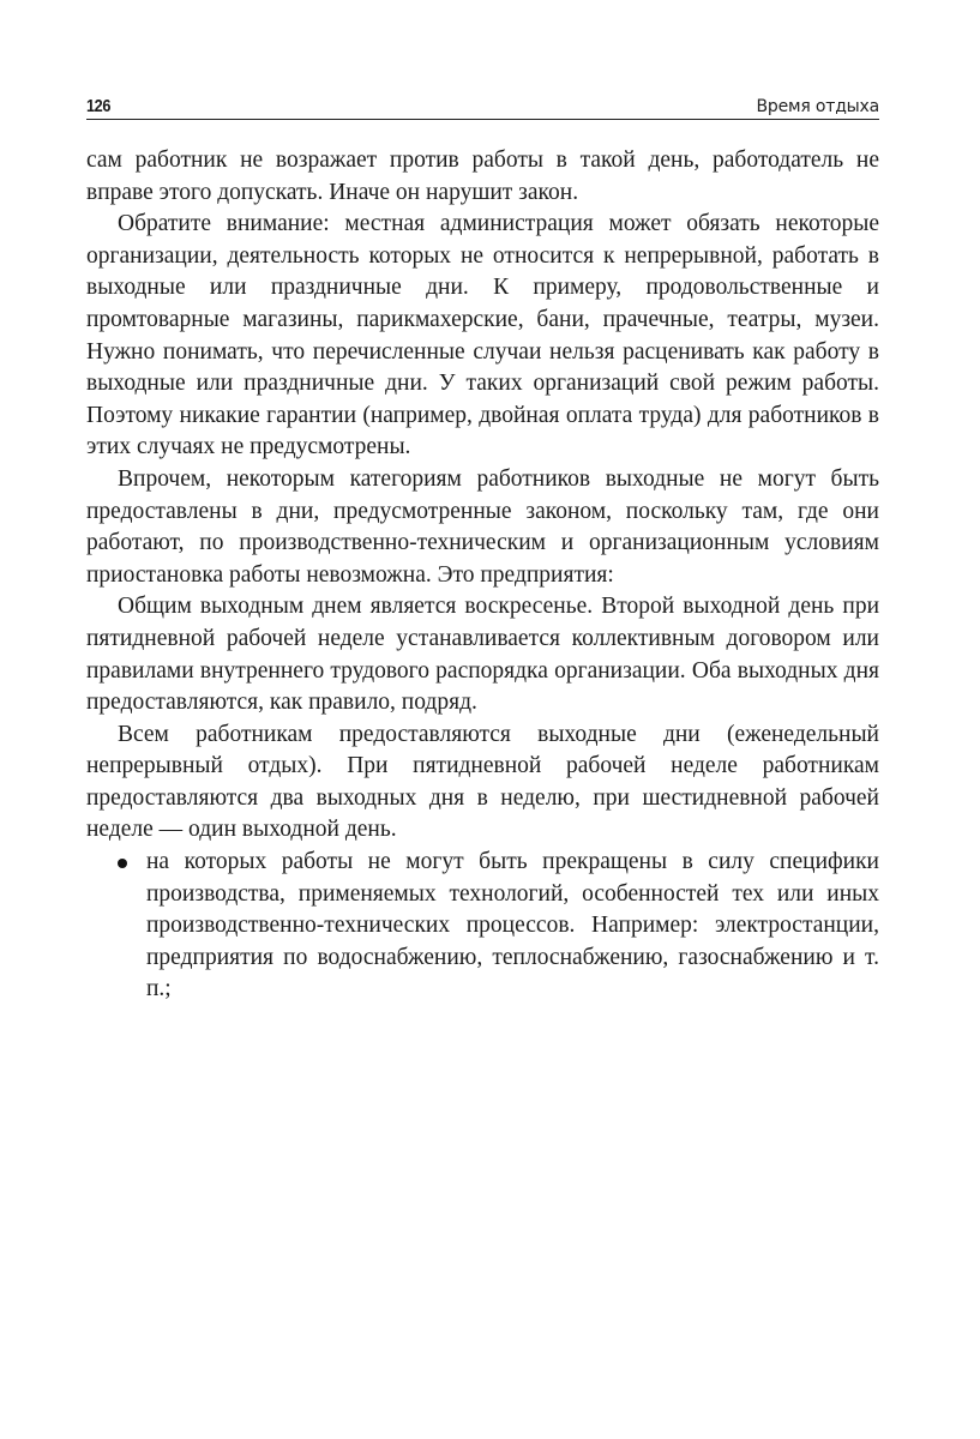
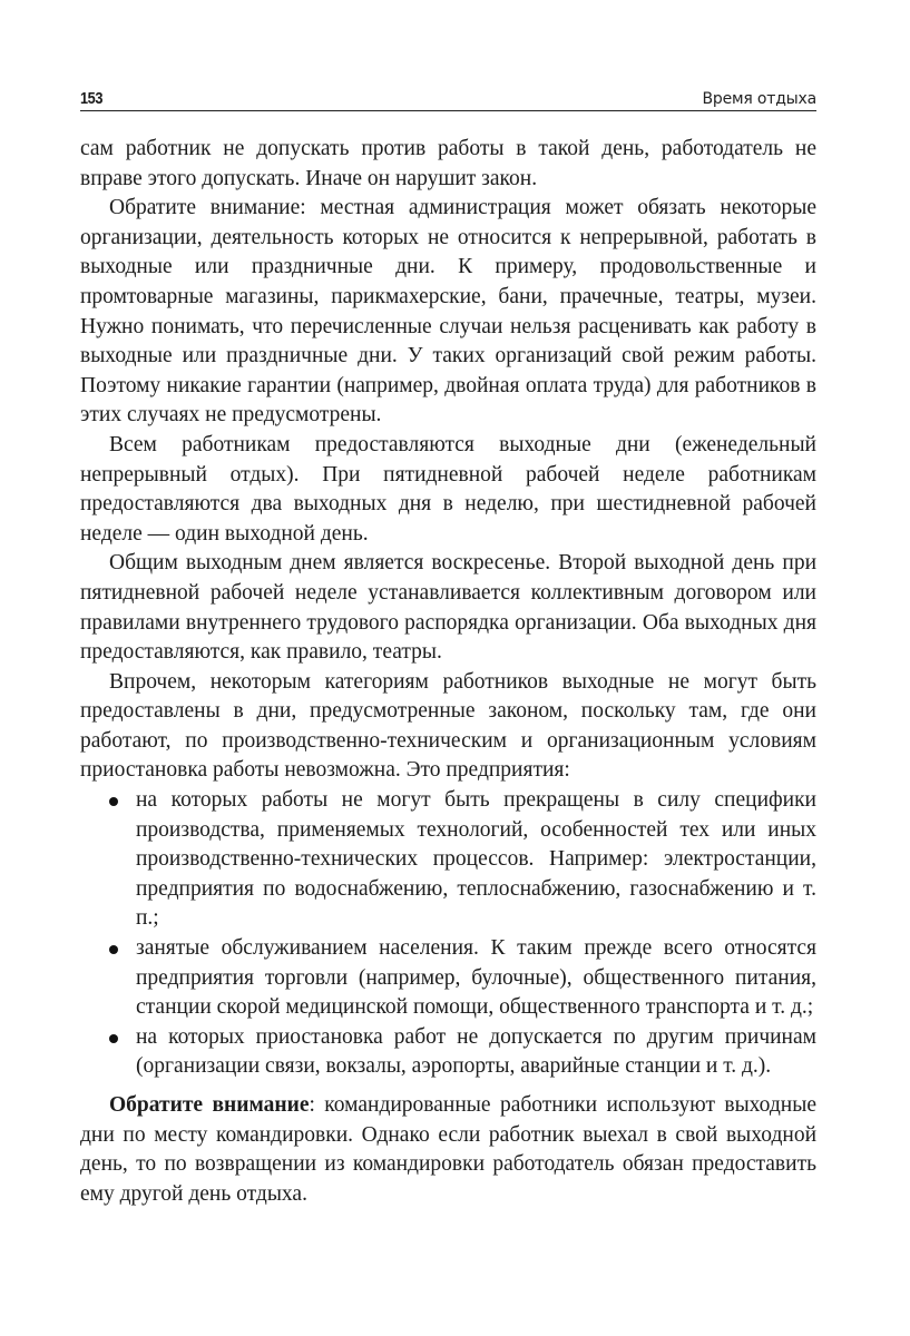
- 126
+ 153
  Время отдыха
- сам работник не возражает против работы в такой день, работодатель не вправе этого допускать. Иначе он нарушит закон.
+ сам работник не допускать против работы в такой день, работодатель не вправе этого допускать. Иначе он нарушит закон.
  Обратите внимание: местная администрация может обязать некоторые организации, деятельность которых не относится к непрерывной, работать в выходные или праздничные дни. К примеру, продовольственные и промтоварные магазины, парикмахерские, бани, прачечные, театры, музеи. Нужно понимать, что перечисленные случаи нельзя расценивать как работу в выходные или праздничные дни. У таких организаций свой режим работы. Поэтому никакие гарантии (например, двойная оплата труда) для работников в этих случаях не предусмотрены.
- Впрочем, некоторым категориям работников выходные не могут быть предоставлены в дни, предусмотренные законом, поскольку там, где они работают, по производственно-техническим и организационным условиям приостановка работы невозможна. Это предприятия:
+ Всем работникам предоставляются выходные дни (еженедельный непрерывный отдых). При пятидневной рабочей неделе работникам предоставляются два выходных дня в неделю, при шестидневной рабочей неделе — один выходной день.
- Общим выходным днем является воскресенье. Второй выходной день при пятидневной рабочей неделе устанавливается коллективным договором или правилами внутреннего трудового распорядка организации. Оба выходных дня предоставляются, как правило, подряд.
+ Общим выходным днем является воскресенье. Второй выходной день при пятидневной рабочей неделе устанавливается коллективным договором или правилами внутреннего трудового распорядка организации. Оба выходных дня предоставляются, как правило, театры.
- Всем работникам предоставляются выходные дни (еженедельный непрерывный отдых). При пятидневной рабочей неделе работникам предоставляются два выходных дня в неделю, при шестидневной рабочей неделе — один выходной день.
+ Впрочем, некоторым категориям работников выходные не могут быть предоставлены в дни, предусмотренные законом, поскольку там, где они работают, по производственно-техническим и организационным условиям приостановка работы невозможна. Это предприятия:
  на которых работы не могут быть прекращены в силу специфики производства, применяемых технологий, особенностей тех или иных производственно-технических процессов. Например: электростанции, предприятия по водоснабжению, теплоснабжению, газоснабжению и т. п.;
+ занятые обслуживанием населения. К таким прежде всего относятся предприятия торговли (например, булочные), общественного питания, станции скорой медицинской помощи, общественного транспорта и т. д.;
+ на которых приостановка работ не допускается по другим причинам (организации связи, вокзалы, аэропорты, аварийные станции и т. д.).
+ Обратите внимание: командированные работники используют выходные дни по месту командировки. Однако если работник выехал в свой выходной день, то по возвращении из командировки работодатель обязан предоставить ему другой день отдыха.
